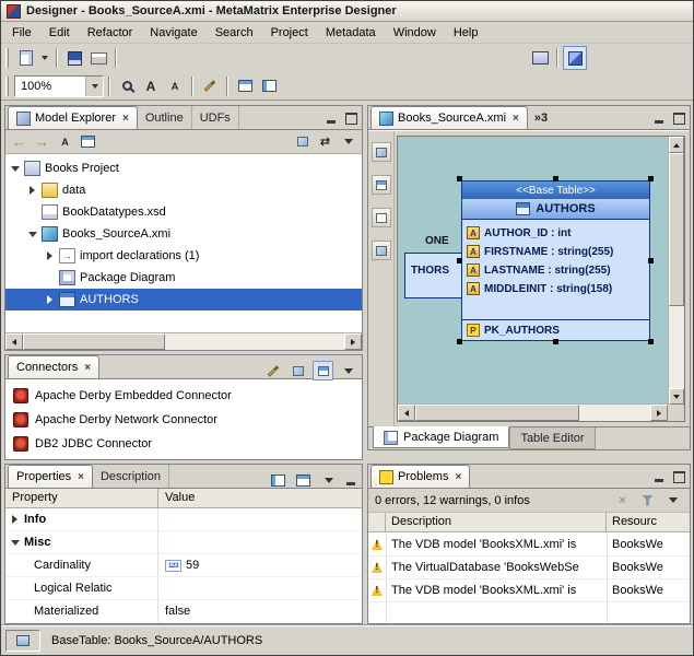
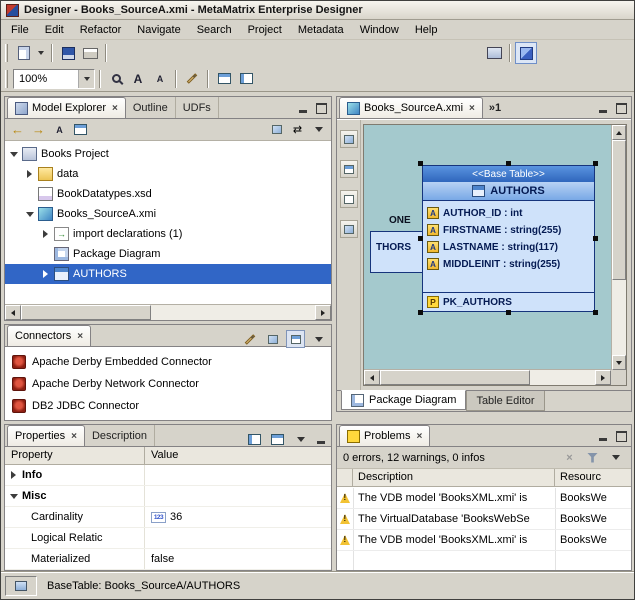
  Designer - Books_SourceA.xmi - MetaMatrix Enterprise Designer
  File
  Edit
  Refactor
  Navigate
  Search
  Project
  Metadata
  Window
  Help
  100%
  Model Explorer
  Outline
  UDFs
  ←
  →
  ⇄
  Books Project
  data
  BookDatatypes.xsd
  Books_SourceA.xmi
  import declarations (1)
  Package Diagram
  AUTHORS
  Connectors
  Apache Derby Embedded Connector
  Apache Derby Network Connector
  DB2 JDBC Connector
  Properties
  Description
  Property
  Value
  Info
  Misc
  Cardinality
- 59
+ 36
  Logical Relatic
  Materialized
  false
  Books_SourceA.xmi
- »3
+ »1
  ONE
  THORS
  <<Base Table>>
  AUTHORS
  AUTHOR_ID : int
  FIRSTNAME : string(255)
- LASTNAME : string(255)
+ LASTNAME : string(117)
- MIDDLEINIT : string(158)
+ MIDDLEINIT : string(255)
  PK_AUTHORS
  Package Diagram
  Table Editor
  Problems
  0 errors, 12 warnings, 0 infos
  Description
  Resourc
  The VDB model 'BooksXML.xmi' is
  BooksWe
  The VirtualDatabase 'BooksWebSe
  BooksWe
  The VDB model 'BooksXML.xmi' is
  BooksWe
  BaseTable: Books_SourceA/AUTHORS
